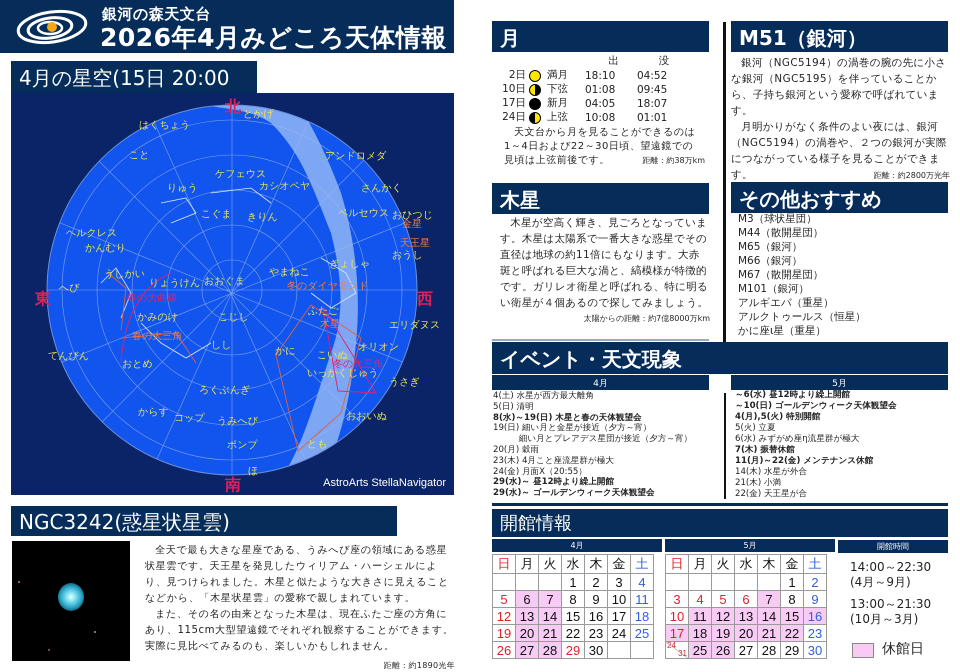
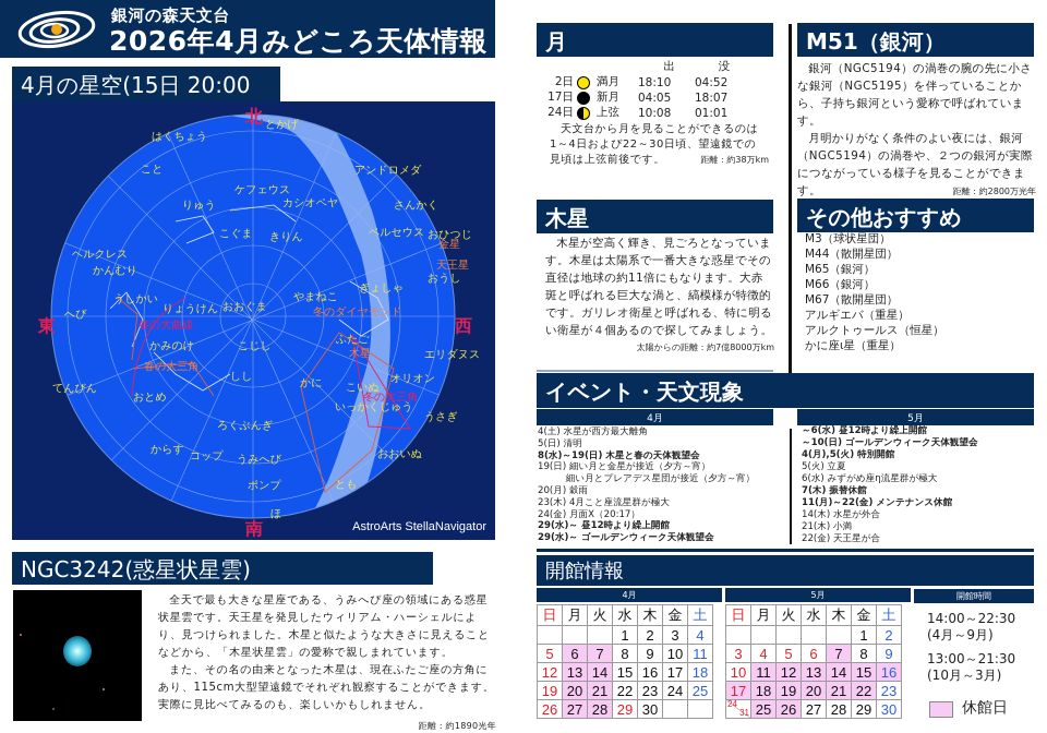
  銀河の森天文台
  2026年4月みどころ天体情報
  4月の星空(15日 20:00
  北
  南
  東
  西
  はくちょう
  とかげ
  こと
  アンドロメダ
  ケフェウス
  りゅう
  カシオペヤ
  さんかく
  こぐま
  ペルセウス
  きりん
  おひつじ
  ヘルクレス
  かんむり
  おうし
  ぎょしゃ
  うしかい
  やまねこ
  りょうけん
  おおぐま
  へび
  かみのけ
  こじし
  ふたご
  しし
  かに
  エリダヌス
  オリオン
  おとめ
  こいぬ
  いっかくじゅう
  てんびん
  うさぎ
  ろくぶんぎ
  からす
  コップ
  うみへび
  おおいぬ
  ポンプ
  とも
  ほ
  金星
  天王星
  木星
  冬のダイヤモンド
  春の大曲線
  春の大三角
  冬の大三角
  AstroArts StellaNavigator
  月
  出
  没
  2日
  満月
  18:10
  04:52
- 10日
- 下弦
- 01:08
- 09:45
  17日
  新月
  04:05
  18:07
  24日
  上弦
  10:08
  01:01
  天文台から月を見ることができるのは1～4日および22～30日頃、望遠鏡での見頃は上弦前後です。
  距離：約38万km
  M51（銀河）
  銀河（NGC5194）の渦巻の腕の先に小さな銀河（NGC5195）を伴っていることから、子持ち銀河という愛称で呼ばれています。
  月明かりがなく条件のよい夜には、銀河（NGC5194）の渦巻や、２つの銀河が実際につながっている様子を見ることができます。
  距離：約2800万光年
  木星
  木星が空高く輝き、見ごろとなっています。木星は太陽系で一番大きな惑星でその直径は地球の約11倍にもなります。大赤斑と呼ばれる巨大な渦と、縞模様が特徴的です。ガリレオ衛星と呼ばれる、特に明るい衛星が４個あるので探してみましょう。
  太陽からの距離：約7億8000万km
  その他おすすめ
  M3（球状星団）
  M44（散開星団）
  M65（銀河）
  M66（銀河）
  M67（散開星団）
- M101（銀河）
  アルギエバ（重星）
  アルクトゥールス（恒星）
  かに座ι星（重星）
  イベント・天文現象
  4月
  5月
  4(土) 水星が西方最大離角
  5(日) 清明
  8(水)～19(日) 木星と春の天体観望会
  19(日) 細い月と金星が接近（夕方～宵）
  細い月とプレアデス星団が接近（夕方～宵）
  20(月) 穀雨
  23(木) 4月こと座流星群が極大
- 24(金) 月面X（20:55）
+ 24(金) 月面X（20:17）
  29(水)～ 昼12時より繰上開館
  29(水)～ ゴールデンウィーク天体観望会
  ～6(水) 昼12時より繰上開館
  ～10(日) ゴールデンウィーク天体観望会
  4(月),5(火) 特別開館
  5(火) 立夏
  6(水) みずがめ座η流星群が極大
  7(木) 振替休館
  11(月)～22(金) メンテナンス休館
  14(木) 水星が外合
  21(木) 小満
  22(金) 天王星が合
  開館情報
  4月
  日	月	火	水	木	金	土
  			1	2	3	4
  5	6	7	8	9	10	11
  12	13	14	15	16	17	18
  19	20	21	22	23	24	25
  26	27	28	29	30
  5月
  日	月	火	水	木	金	土
  					1	2
  3	4	5	6	7	8	9
  10	11	12	13	14	15	16
  17	18	19	20	21	22	23
  2431	25	26	27	28	29	30
  開館時間
  14:00～22:30
  (4月～9月)
  13:00～21:30
  (10月～3月)
  休館日
  NGC3242(惑星状星雲)
  全天で最も大きな星座である、うみへび座の領域にある惑星状星雲です。天王星を発見したウィリアム・ハーシェルにより、見つけられました。木星と似たような大きさに見えることなどから、「木星状星雲」の愛称で親しまれています。
  また、その名の由来となった木星は、現在ふたご座の方角にあり、115cm大型望遠鏡でそれぞれ観察することができます。実際に見比べてみるのも、楽しいかもしれません。
  距離：約1890光年
